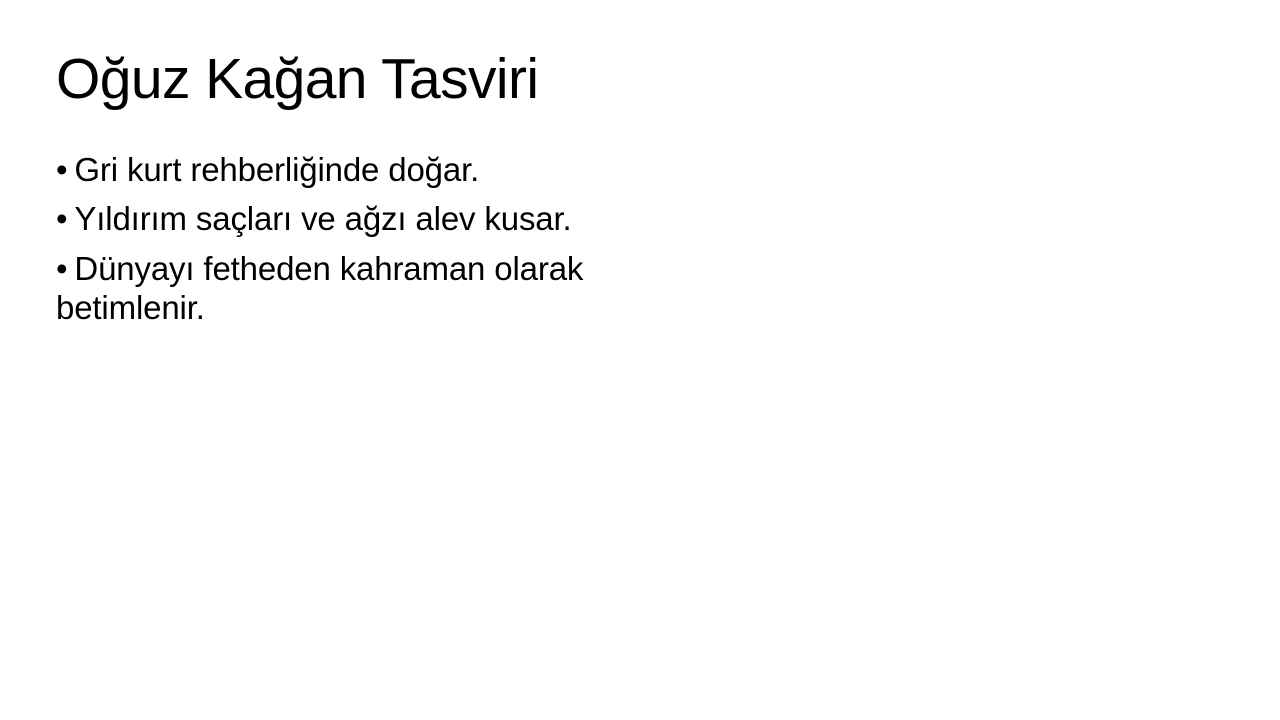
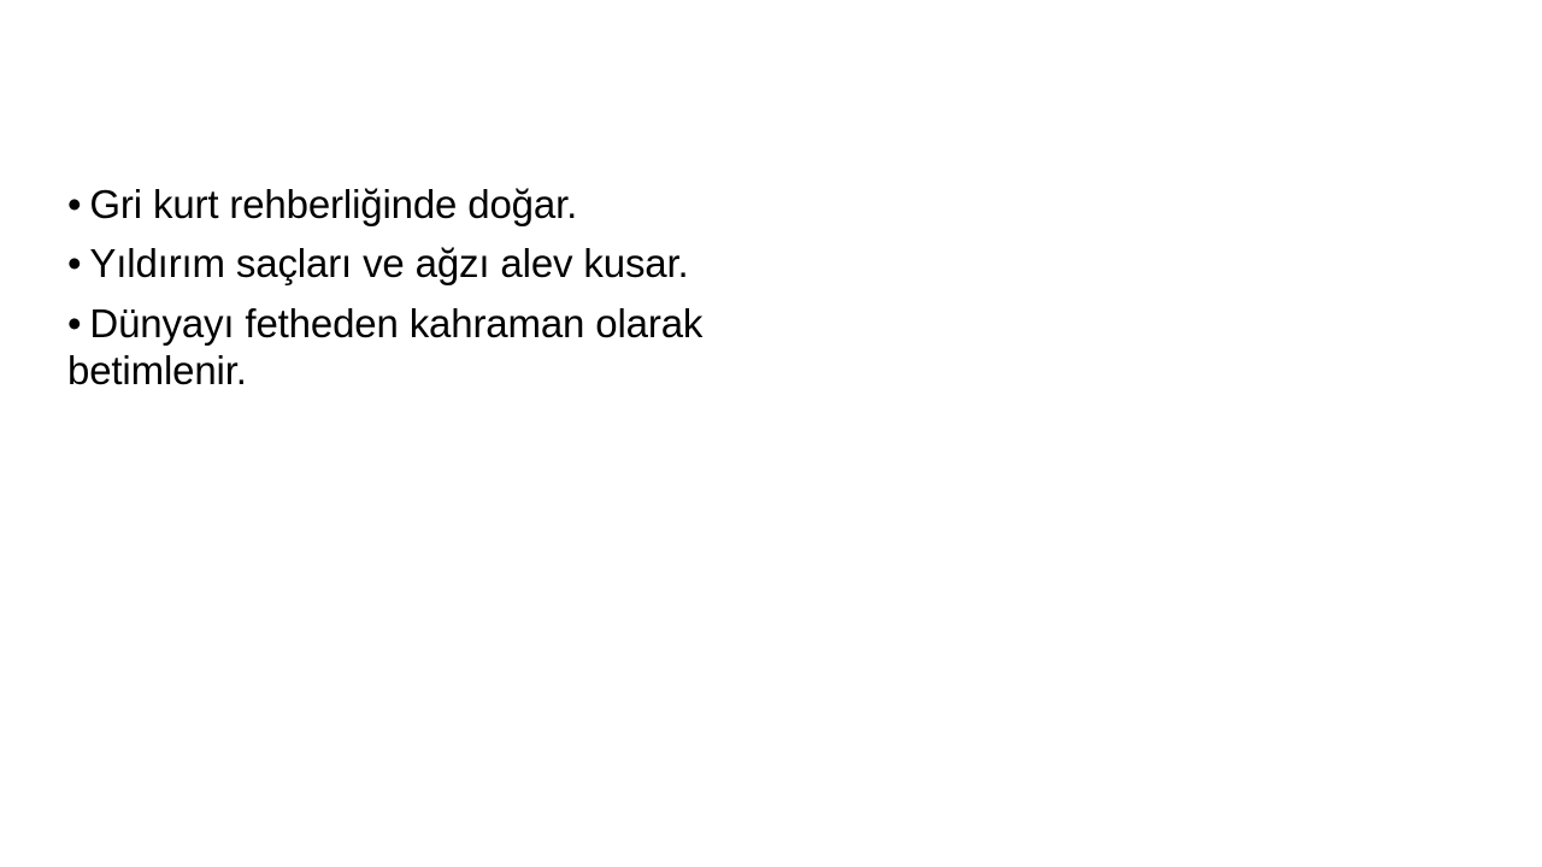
- Oğuz Kağan Tasviri
  • Gri kurt rehberliğinde doğar.
  • Yıldırım saçları ve ağzı alev kusar.
  • Dünyayı fetheden kahraman olarak betimlenir.
